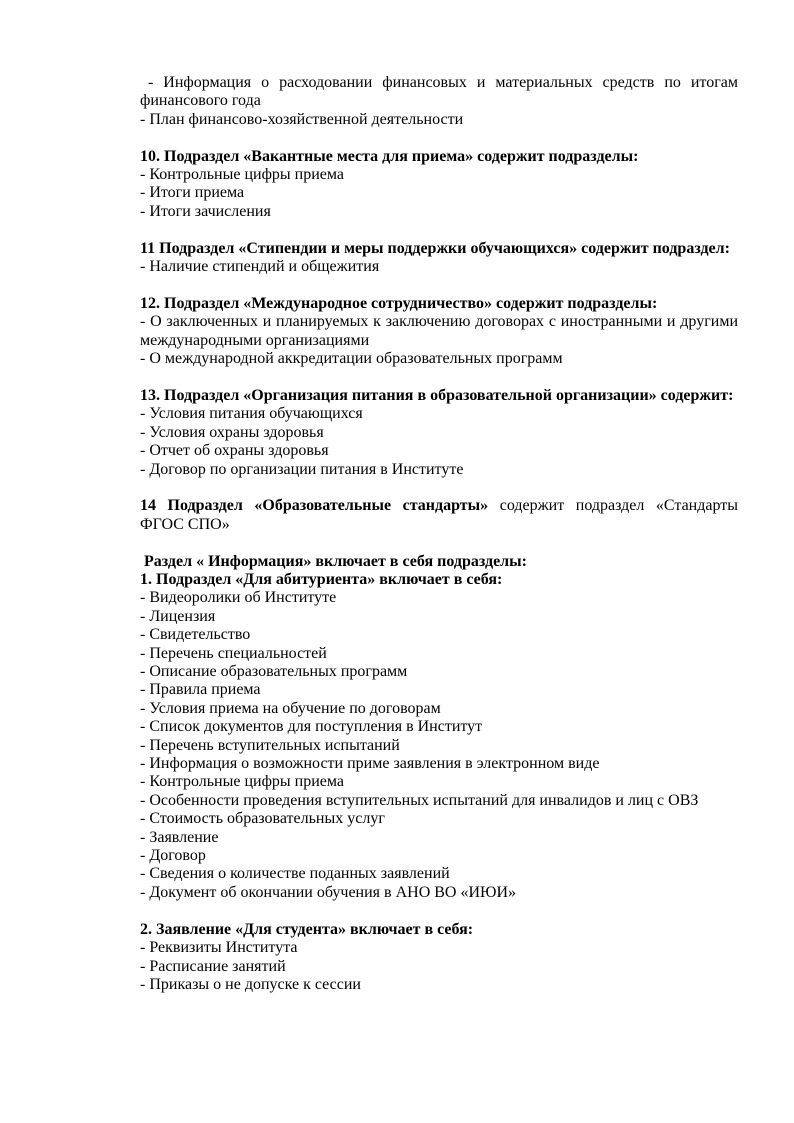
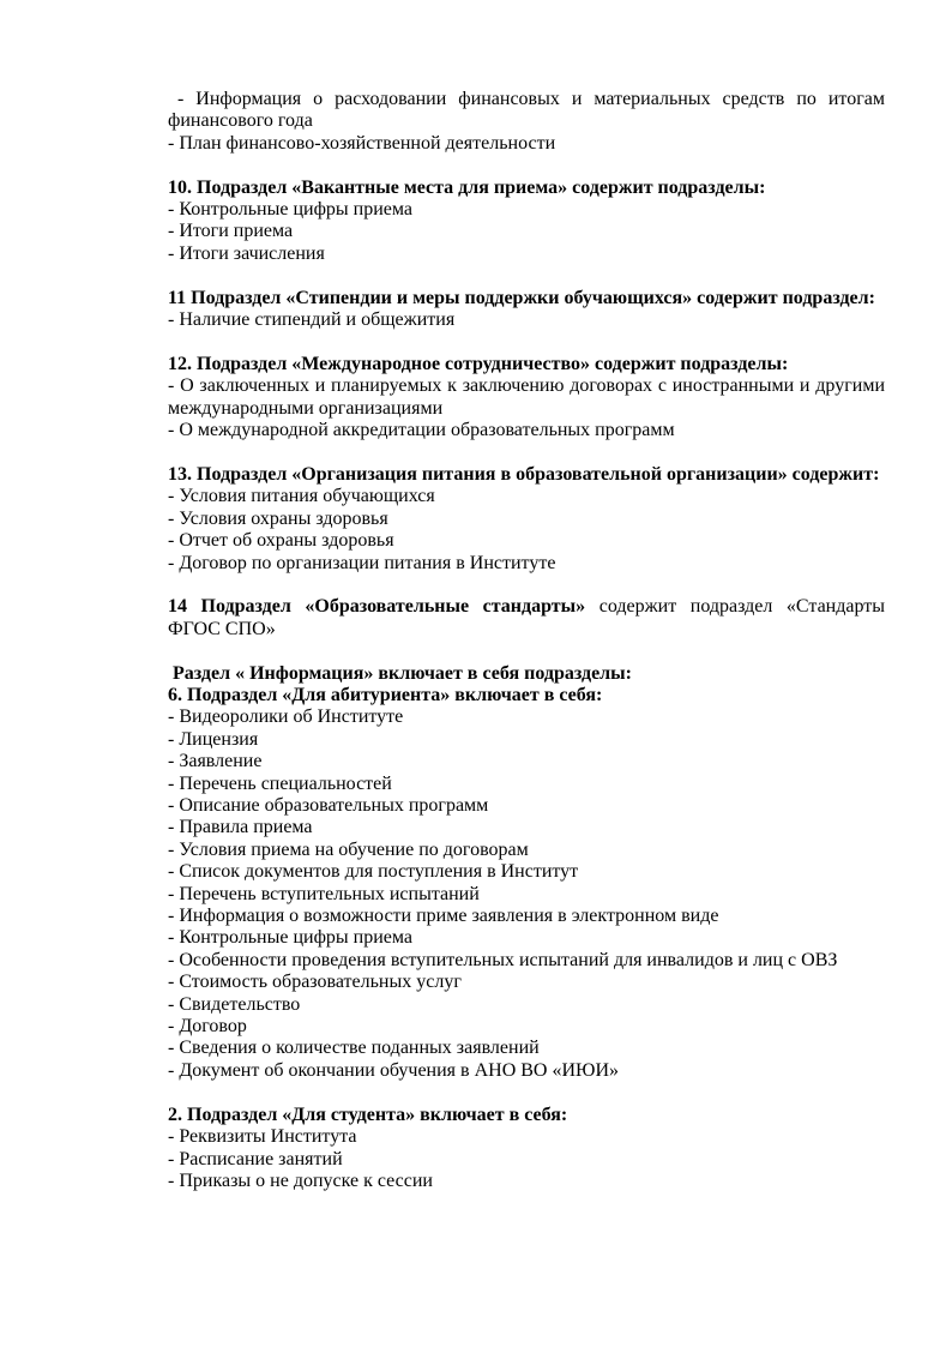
  - Информация о расходовании финансовых и материальных средств по итогам финансового года
  - План финансово-хозяйственной деятельности
  10. Подраздел «Вакантные места для приема» содержит подразделы:
  - Контрольные цифры приема
  - Итоги приема
  - Итоги зачисления
  11 Подраздел «Стипендии и меры поддержки обучающихся» содержит подраздел:
  - Наличие стипендий и общежития
  12. Подраздел «Международное сотрудничество» содержит подразделы:
  - О заключенных и планируемых к заключению договорах с иностранными и другими международными организациями
  - О международной аккредитации образовательных программ
  13. Подраздел «Организация питания в образовательной организации» содержит:
  - Условия питания обучающихся
  - Условия охраны здоровья
  - Отчет об охраны здоровья
  - Договор по организации питания в Институте
  14 Подраздел «Образовательные стандарты» содержит подраздел «Стандарты ФГОС СПО»
  Раздел « Информация» включает в себя подразделы:
- 1. Подраздел «Для абитуриента» включает в себя:
+ 6. Подраздел «Для абитуриента» включает в себя:
  - Видеоролики об Институте
  - Лицензия
- - Свидетельство
+ - Заявление
  - Перечень специальностей
  - Описание образовательных программ
  - Правила приема
  - Условия приема на обучение по договорам
  - Список документов для поступления в Институт
  - Перечень вступительных испытаний
  - Информация о возможности приме заявления в электронном виде
  - Контрольные цифры приема
  - Особенности проведения вступительных испытаний для инвалидов и лиц с ОВЗ
  - Стоимость образовательных услуг
- - Заявление
+ - Свидетельство
  - Договор
  - Сведения о количестве поданных заявлений
  - Документ об окончании обучения в АНО ВО «ИЮИ»
- 2. Заявление «Для студента» включает в себя:
+ 2. Подраздел «Для студента» включает в себя:
  - Реквизиты Института
  - Расписание занятий
  - Приказы о не допуске к сессии
